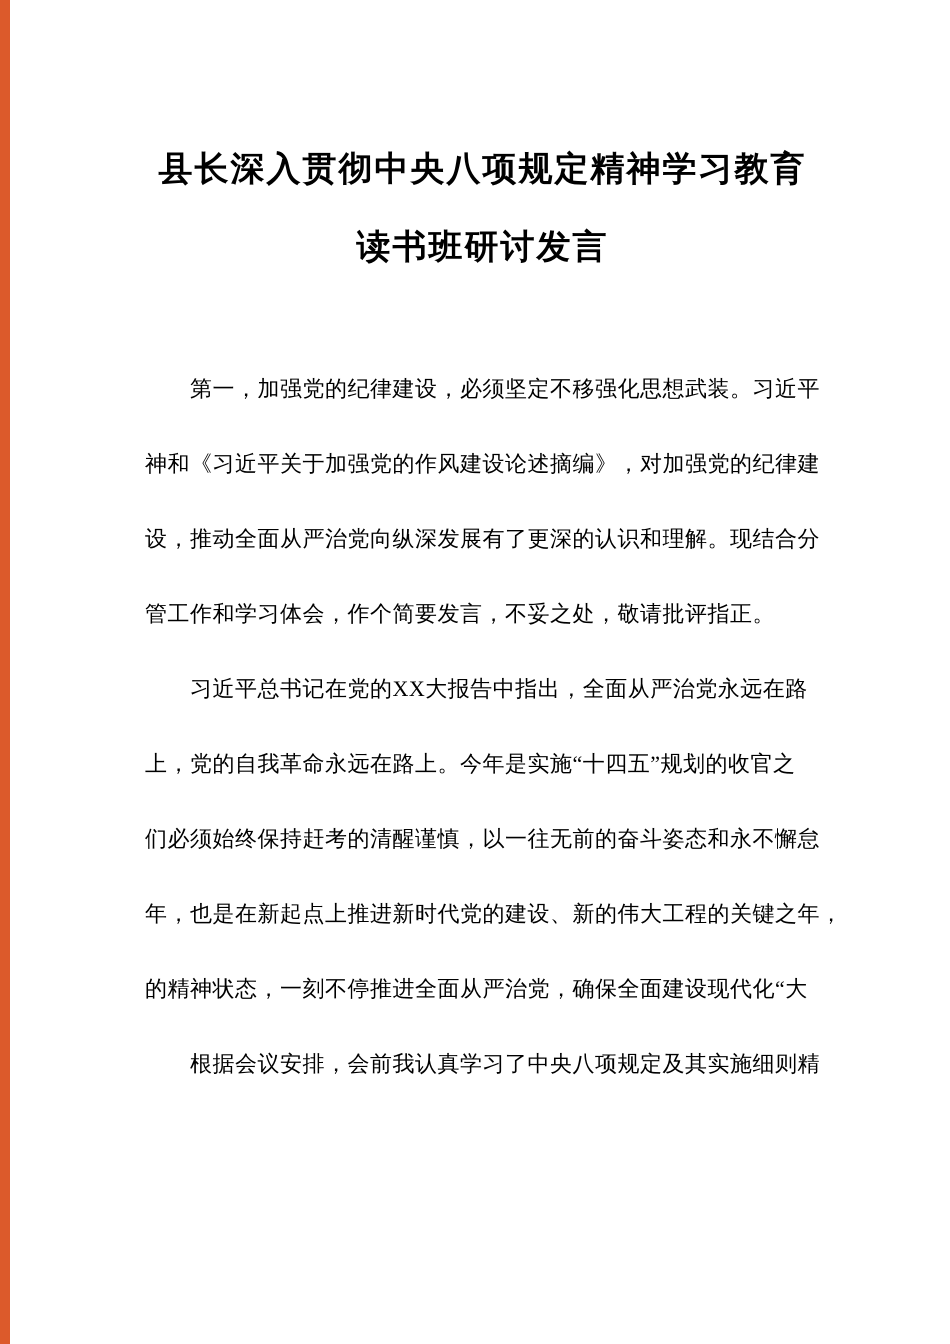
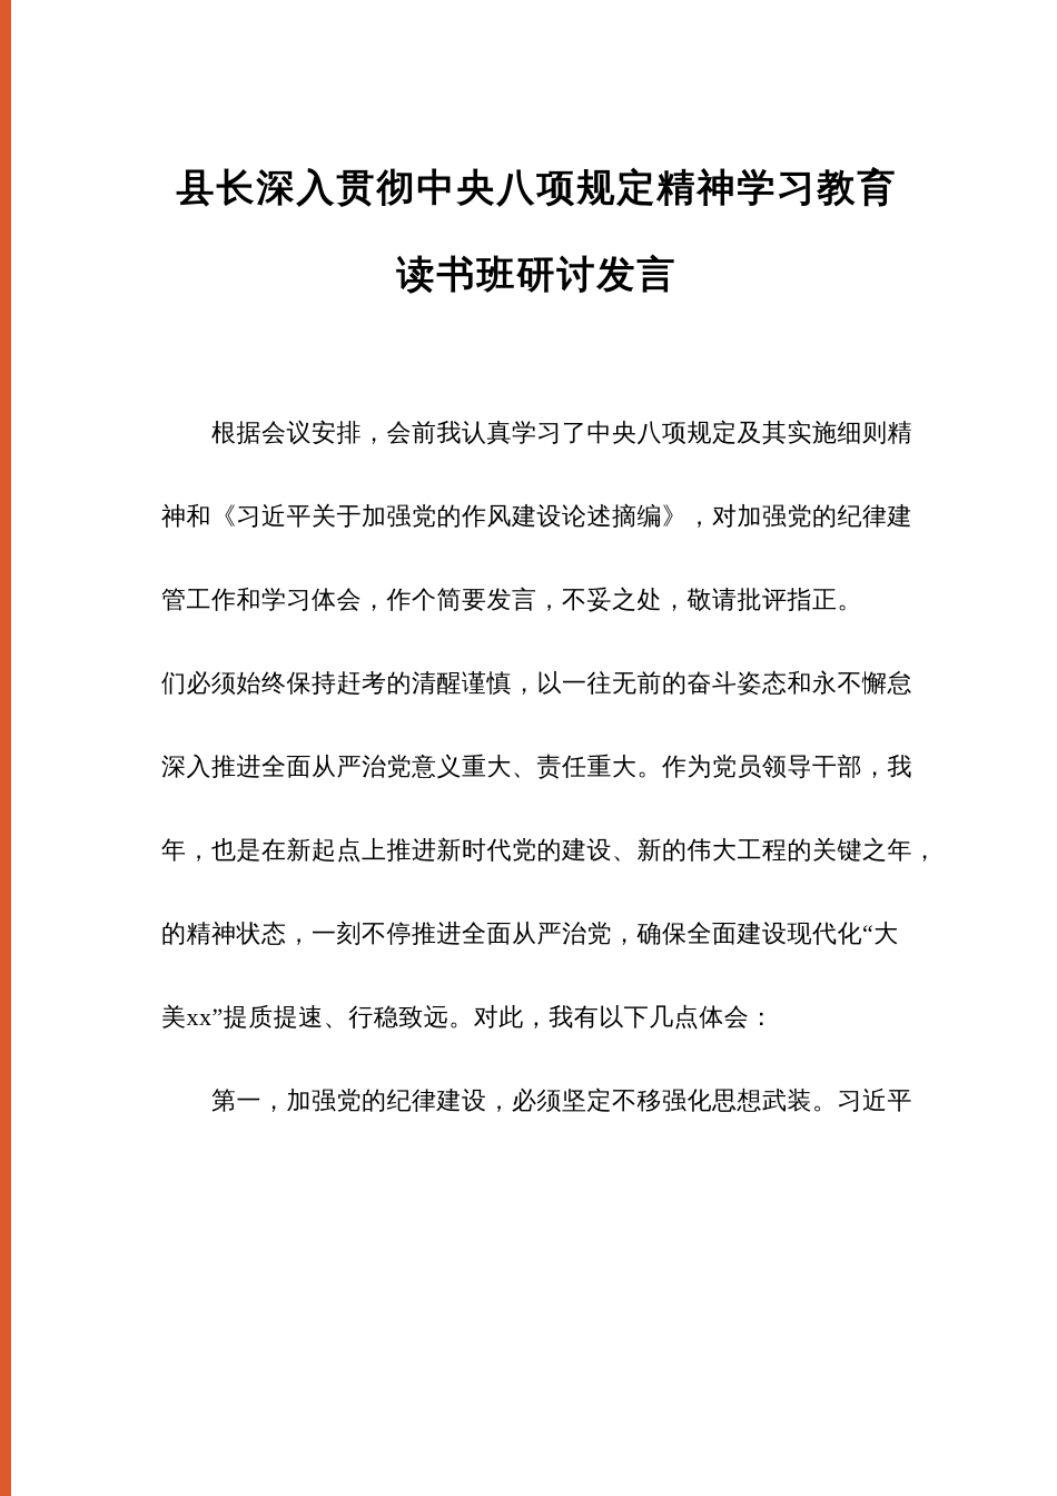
  县长深入贯彻中央八项规定精神学习教育
  读书班研讨发言
- 第一，加强党的纪律建设，必须坚定不移强化思想武装。习近平
+ 根据会议安排，会前我认真学习了中央八项规定及其实施细则精
  神和《习近平关于加强党的作风建设论述摘编》，对加强党的纪律建
- 设，推动全面从严治党向纵深发展有了更深的认识和理解。现结合分
  管工作和学习体会，作个简要发言，不妥之处，敬请批评指正。
- 习近平总书记在党的XX大报告中指出，全面从严治党永远在路
- 上，党的自我革命永远在路上。今年是实施“十四五”规划的收官之
  们必须始终保持赶考的清醒谨慎，以一往无前的奋斗姿态和永不懈怠
+ 深入推进全面从严治党意义重大、责任重大。作为党员领导干部，我
  年，也是在新起点上推进新时代党的建设、新的伟大工程的关键之年，
  的精神状态，一刻不停推进全面从严治党，确保全面建设现代化“大
+ 美xx”提质提速、行稳致远。对此，我有以下几点体会：
- 根据会议安排，会前我认真学习了中央八项规定及其实施细则精
+ 第一，加强党的纪律建设，必须坚定不移强化思想武装。习近平
